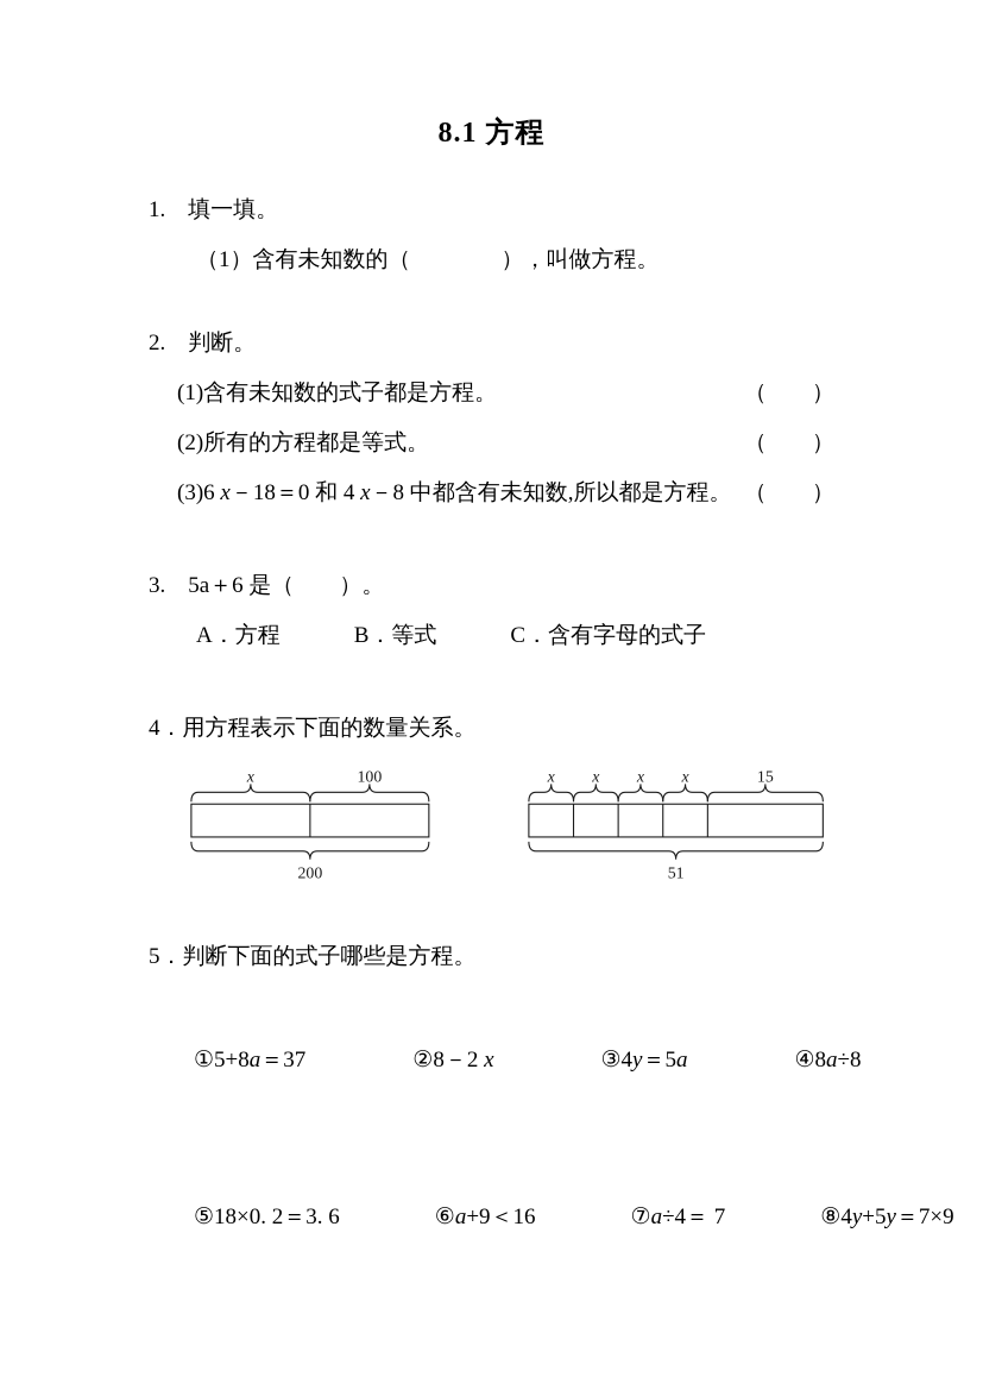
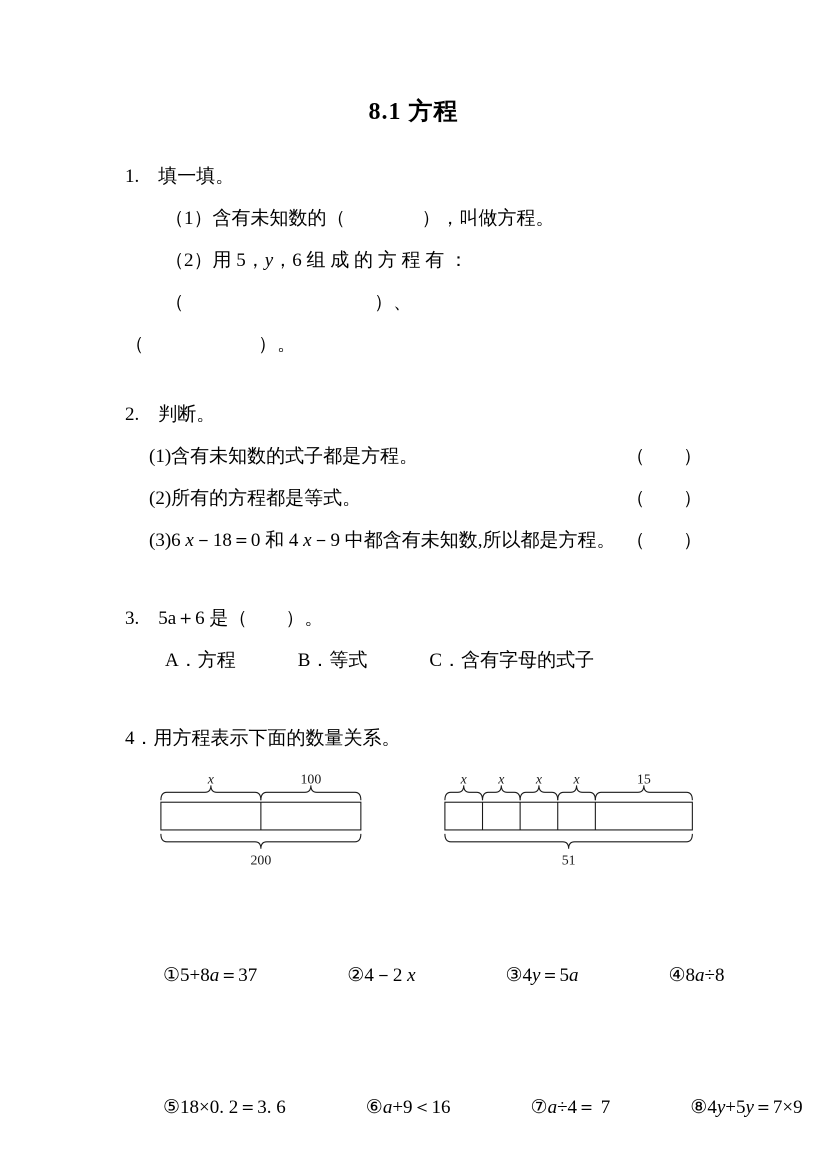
  8.1 方程
  1. 填一填。
  （1）含有未知数的（ ），叫做方程。
+ （2）用 5，y，6 组 成 的 方 程 有 ：（ ）、
+ （ ）。
  2. 判断。
  (1)含有未知数的式子都是方程。
  （ ）
  (2)所有的方程都是等式。
  （ ）
- (3)6 x－18＝0 和 4 x－8 中都含有未知数,所以都是方程。
+ (3)6 x－18＝0 和 4 x－9 中都含有未知数,所以都是方程。
  （ ）
  3. 5a＋6 是（ ）。
  A．方程
  B．等式
  C．含有字母的式子
  4．用方程表示下面的数量关系。
  x
  100
  200
  x
  x
  x
  x
  15
  51
- 5．判断下面的式子哪些是方程。
  ①5+8a＝37
- ②8－2 x
+ ②4－2 x
  ③4y＝5a
  ④8a÷8
  ⑤18×0. 2＝3. 6
  ⑥a+9＜16
  ⑦a÷4＝ 7
  ⑧4y+5y＝7×9
